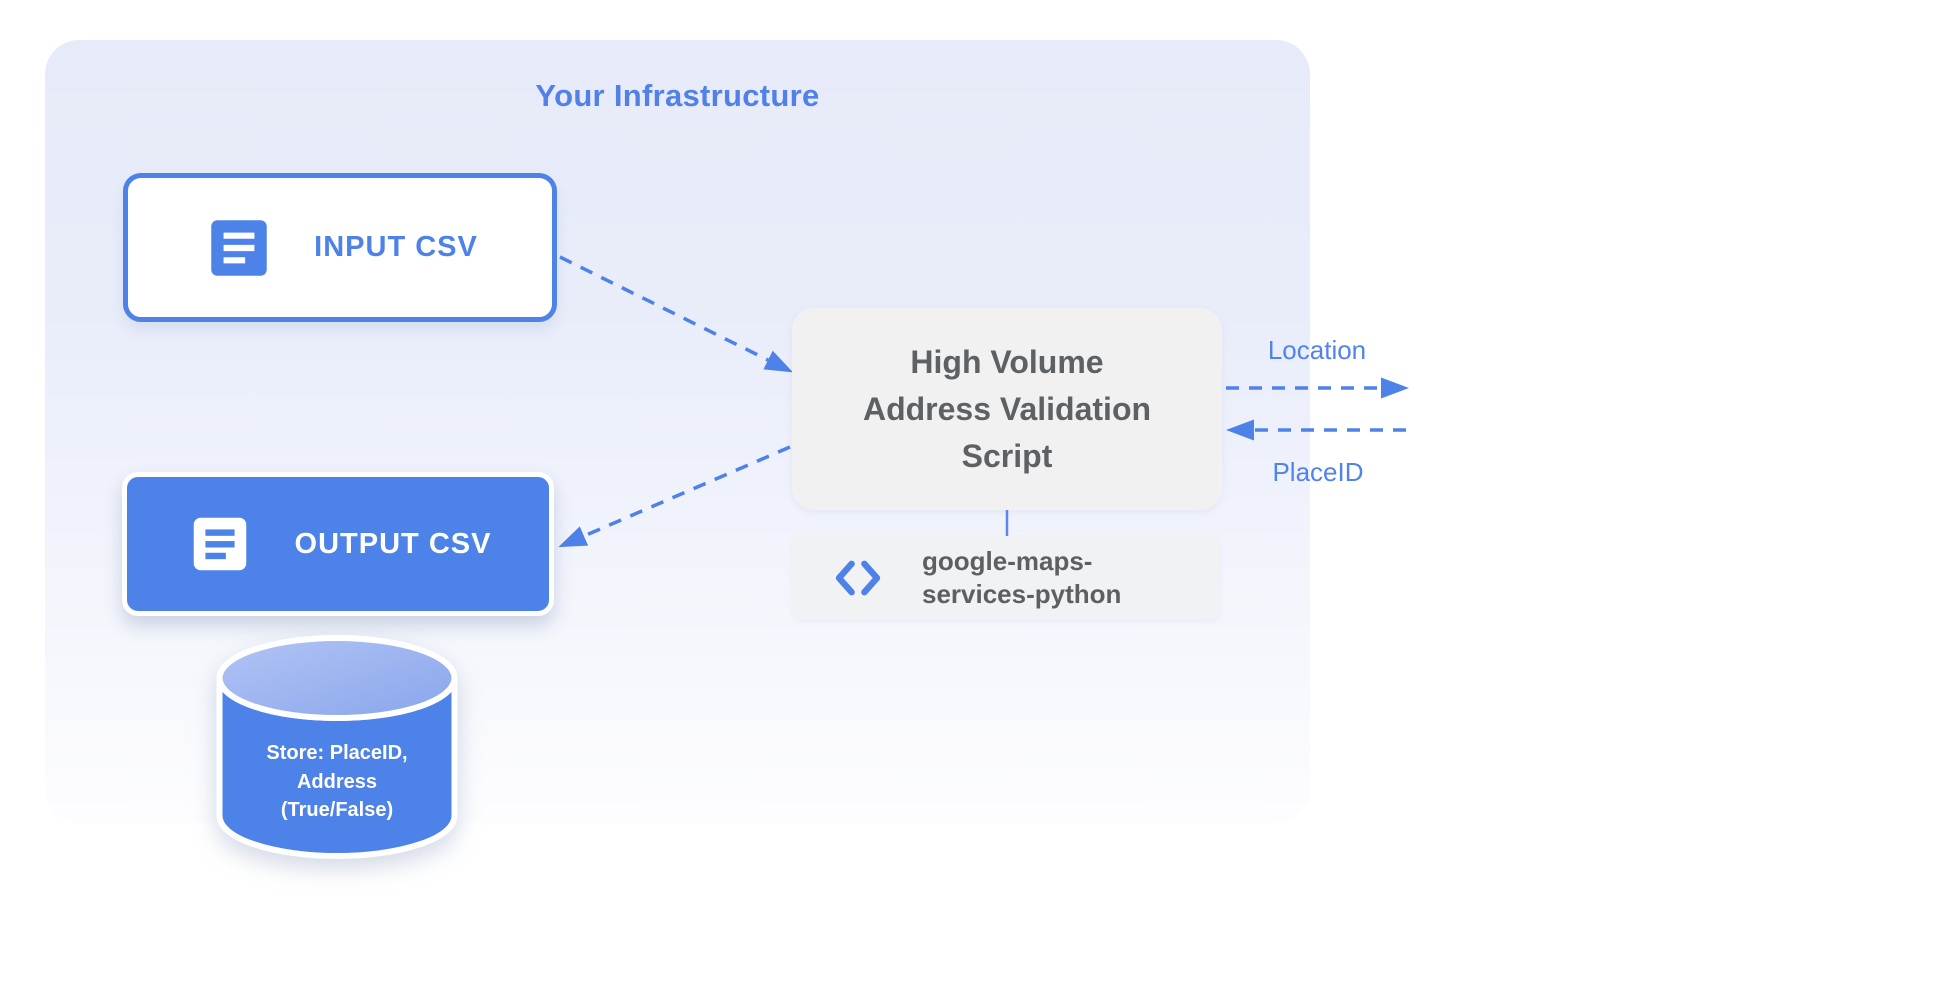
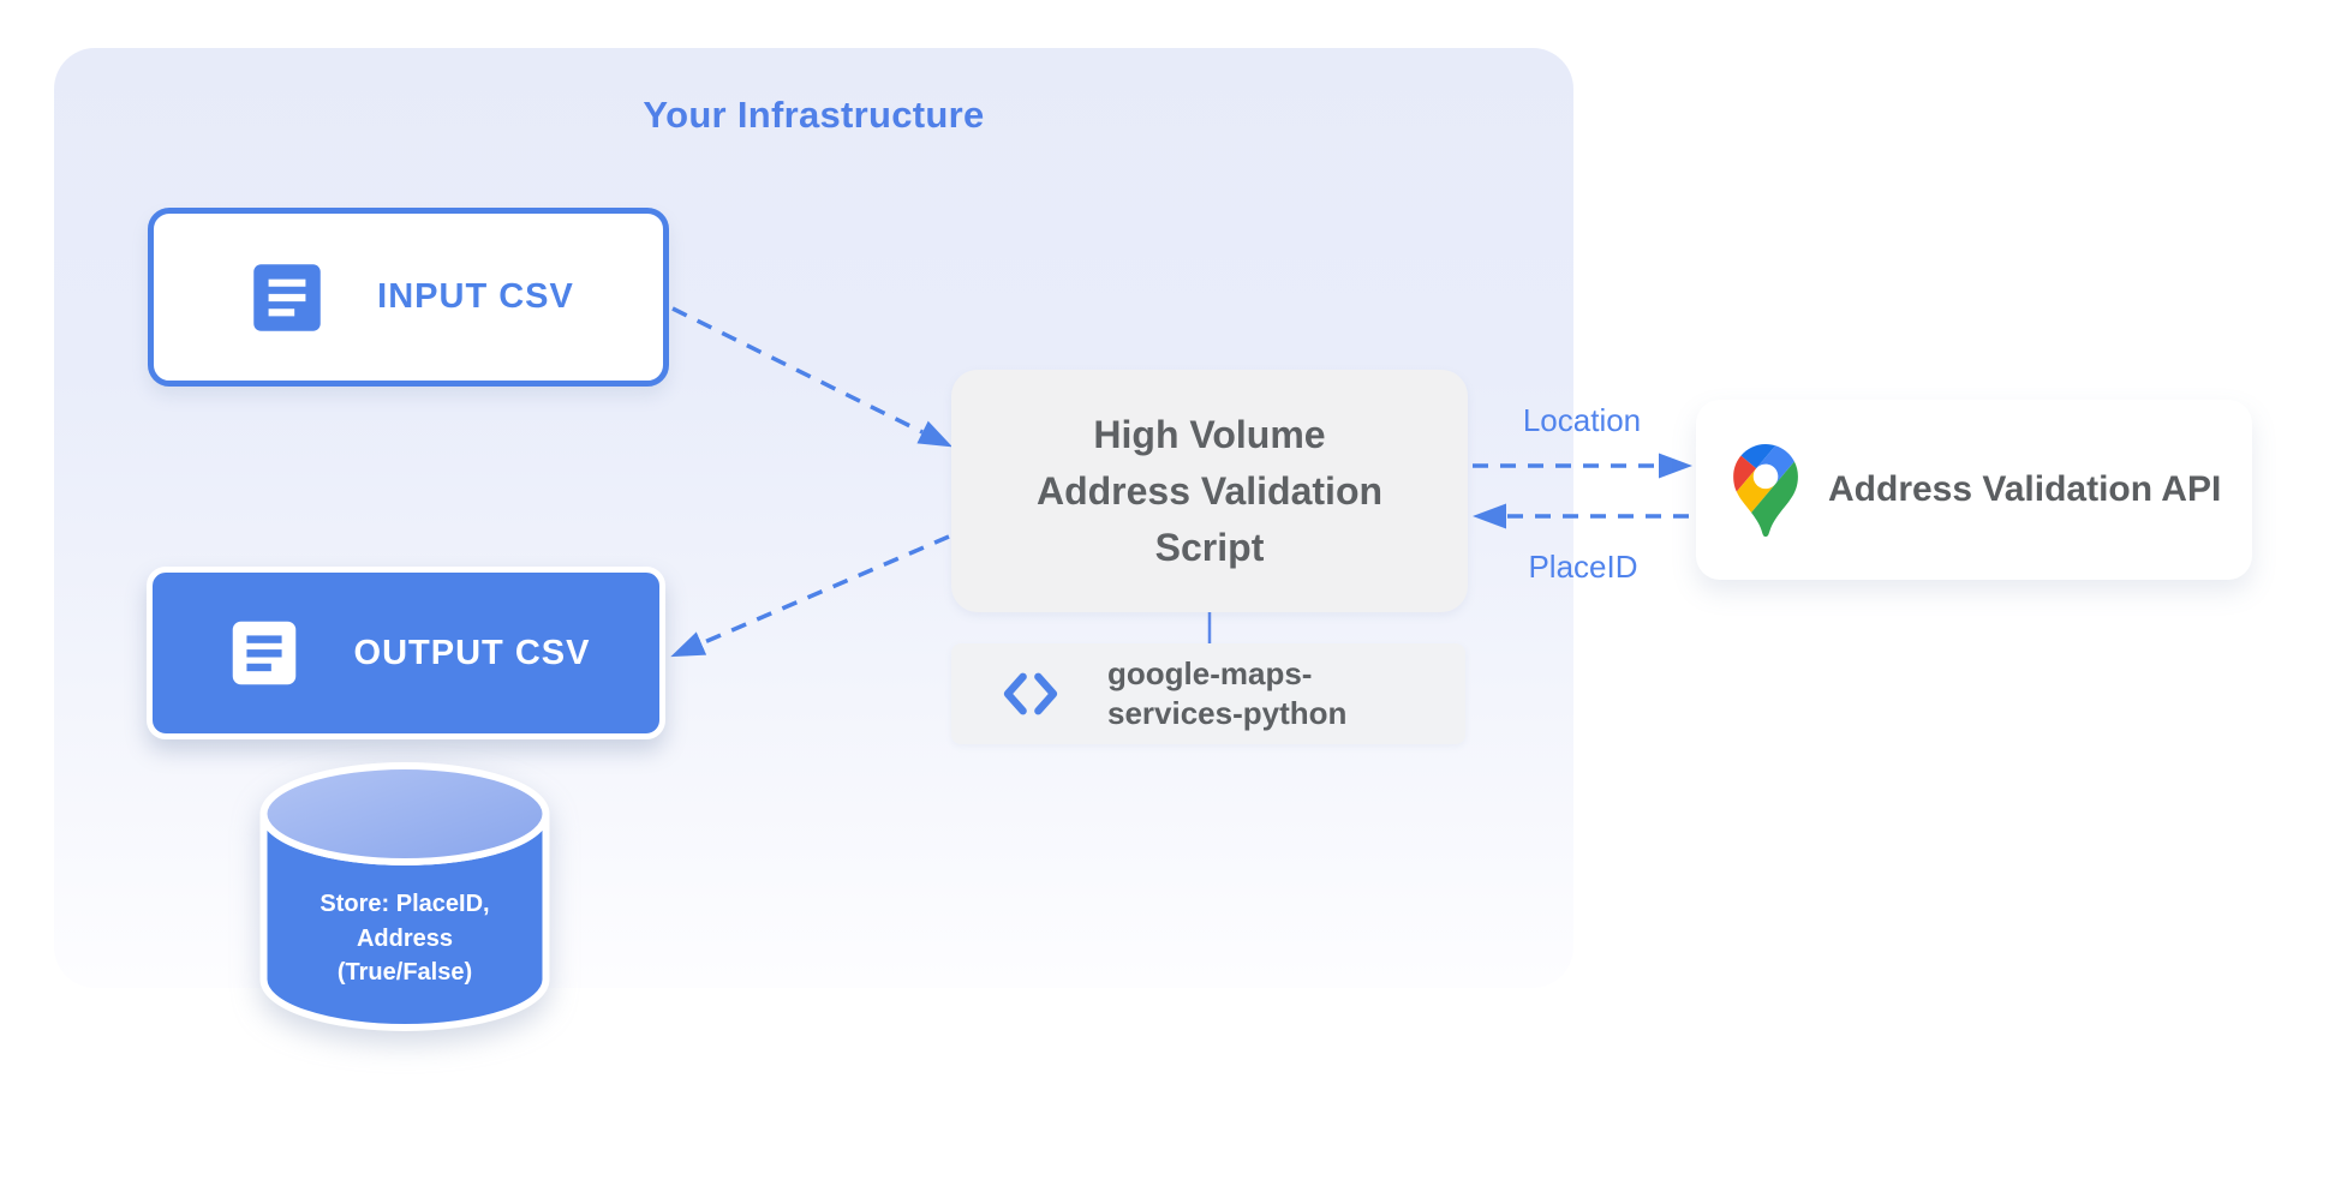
  Your Infrastructure
  INPUT CSV
  OUTPUT CSV
  Store: PlaceID,
  Address
  (True/False)
  High Volume
  Address Validation
  Script
  google-maps-
  services-python
+ Address Validation API
  Location
  PlaceID
